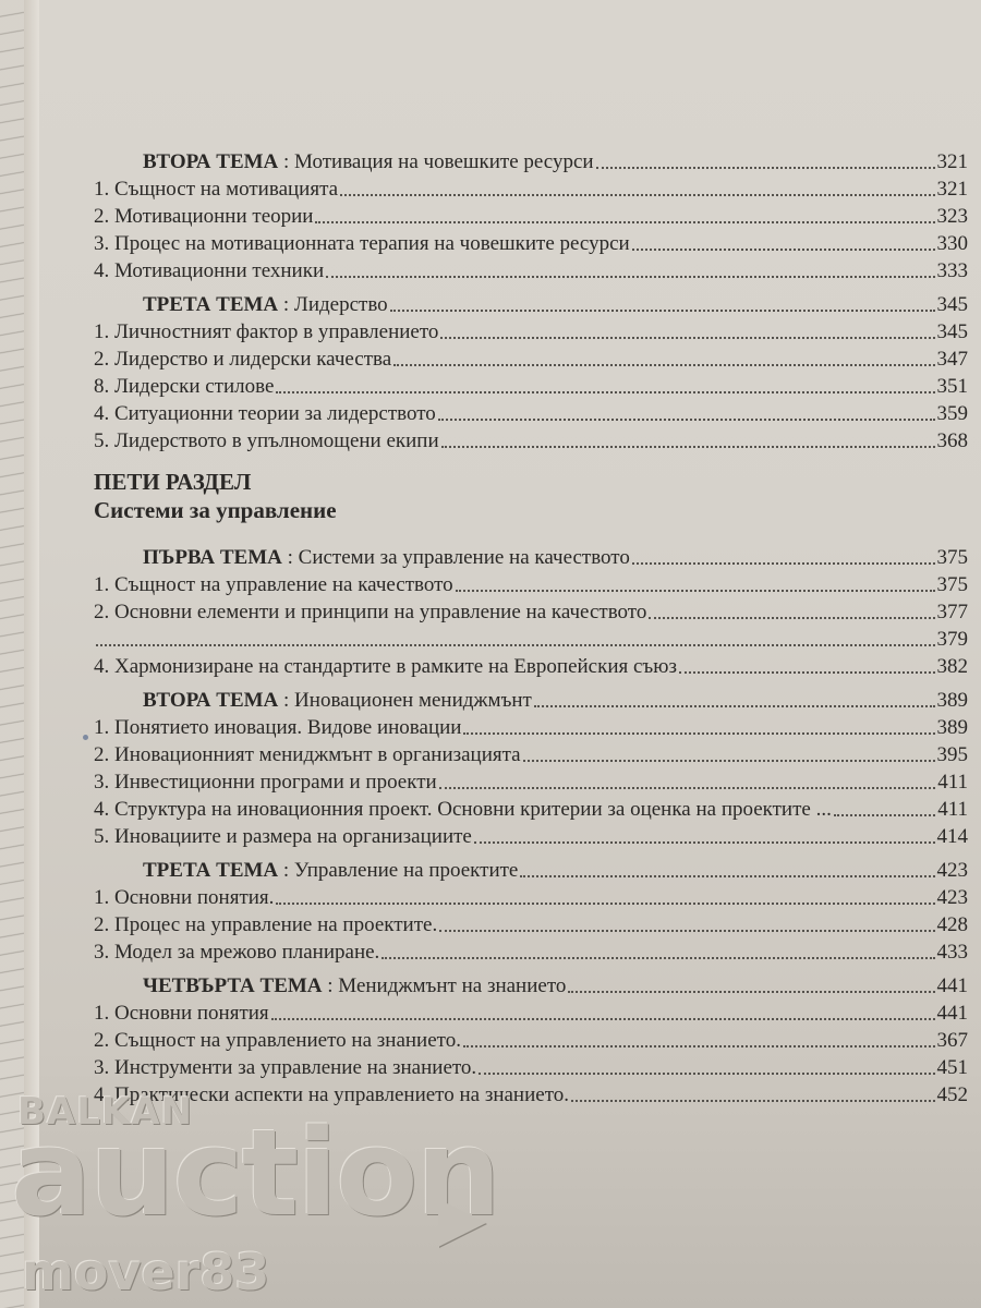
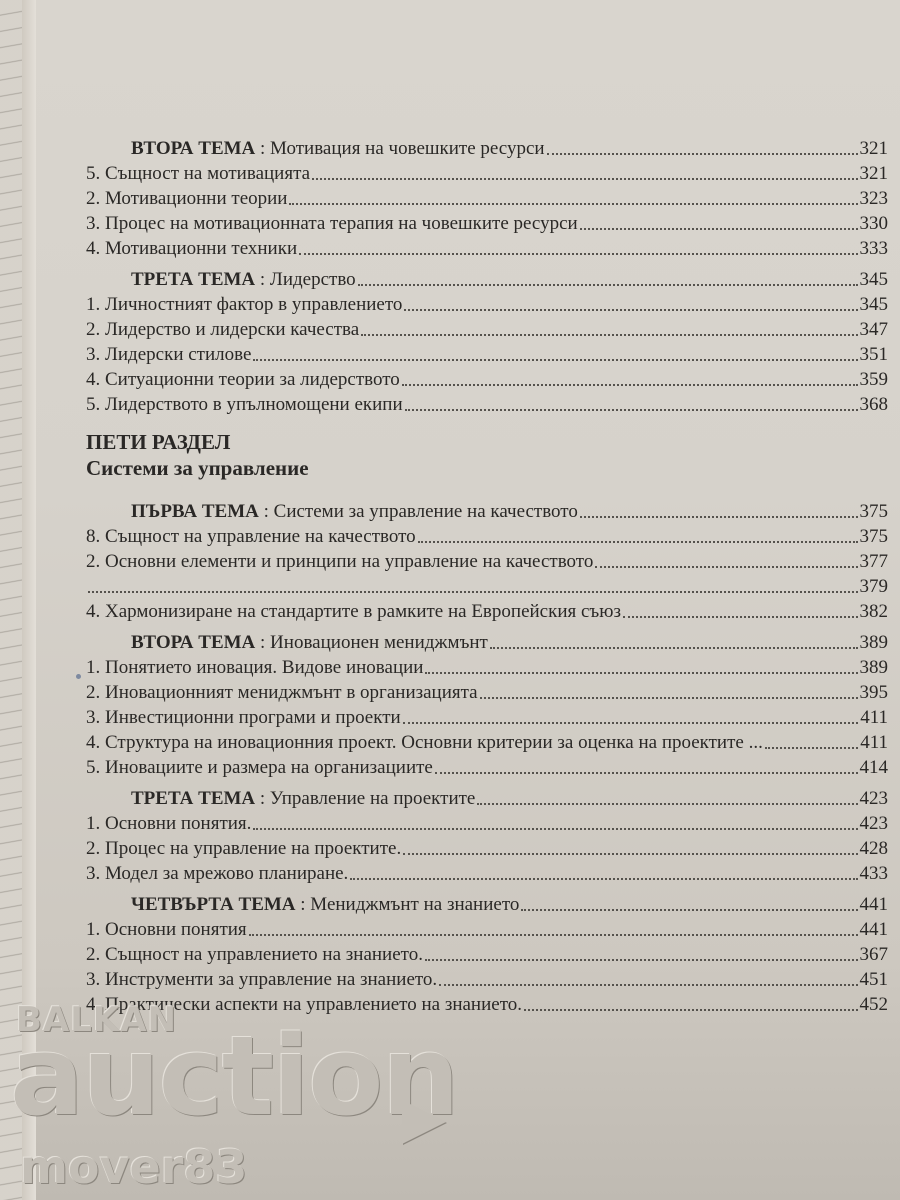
  ВТОРА ТЕМА : Мотивация на човешките ресурси
  321
- 1. Същност на мотивацията
+ 5. Същност на мотивацията
  321
  2. Мотивационни теории
  323
  3. Процес на мотивационната терапия на човешките ресурси
  330
  4. Мотивационни техники
  333
  ТРЕТА ТЕМА : Лидерство
  345
  1. Личностният фактор в управлението
  345
  2. Лидерство и лидерски качества
  347
- 8. Лидерски стилове
+ 3. Лидерски стилове
  351
  4. Ситуационни теории за лидерството
  359
  5. Лидерството в упълномощени екипи
  368
  ПЕТИ РАЗДЕЛ
  Системи за управление
  ПЪРВА ТЕМА : Системи за управление на качеството
  375
- 1. Същност на управление на качеството
+ 8. Същност на управление на качеството
  375
  2. Основни елементи и принципи на управление на качеството
  377
  379
  4. Хармонизиране на стандартите в рамките на Европейския съюз
  382
  ВТОРА ТЕМА : Иновационен мениджмънт
  389
  1. Понятието иновация. Видове иновации
  389
  2. Иновационният мениджмънт в организацията
  395
  3. Инвестиционни програми и проекти
  411
  4. Структура на иновационния проект. Основни критерии за оценка на проектите ...
  411
  5. Иновациите и размера на организациите
  414
  ТРЕТА ТЕМА : Управление на проектите
  423
  1. Основни понятия.
  423
  2. Процес на управление на проектите.
  428
  3. Модел за мрежово планиране.
  433
  ЧЕТВЪРТА ТЕМА : Мениджмънт на знанието
  441
  1. Основни понятия
  441
  2. Същност на управлението на знанието.
  367
  3. Инструменти за управление на знанието.
  451
  4. Практически аспекти на управлението на знанието.
  452
  BALKAN
  auction
  mover83
